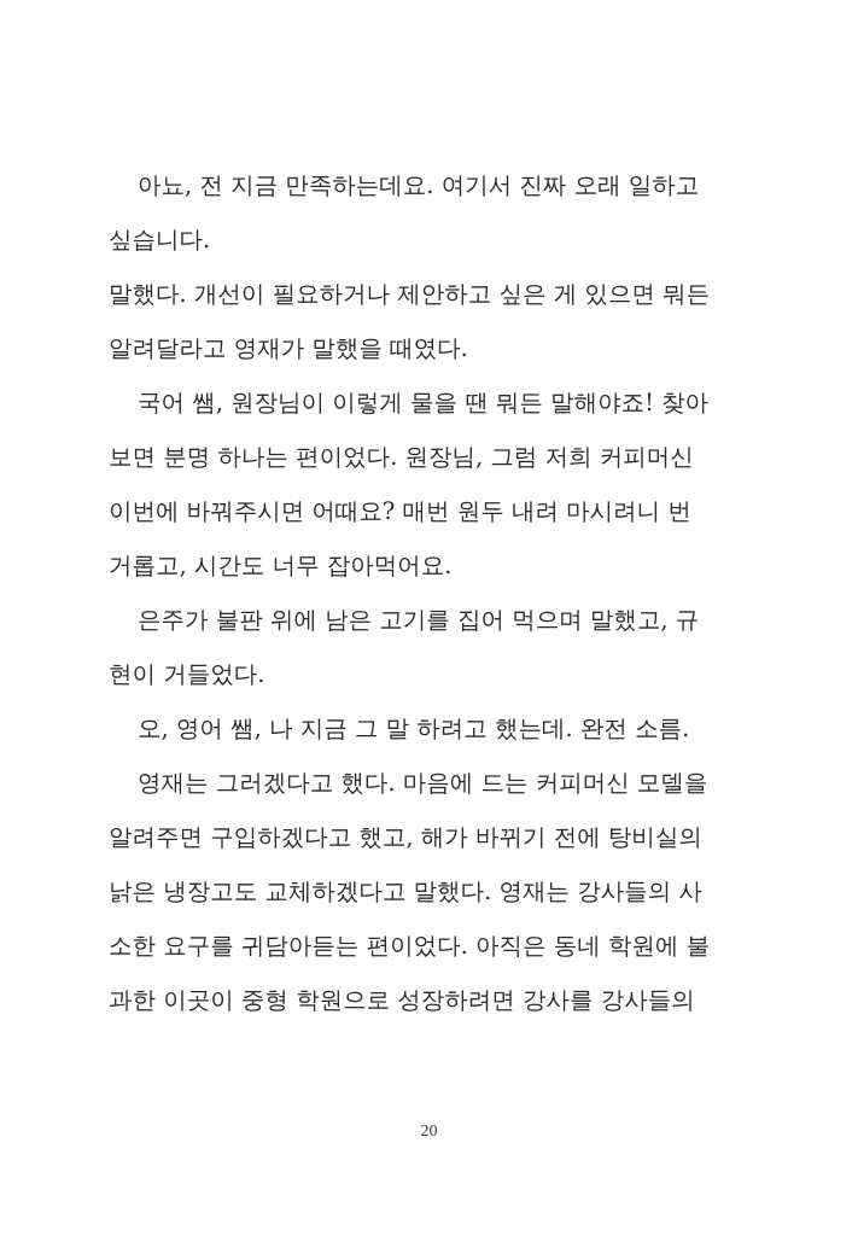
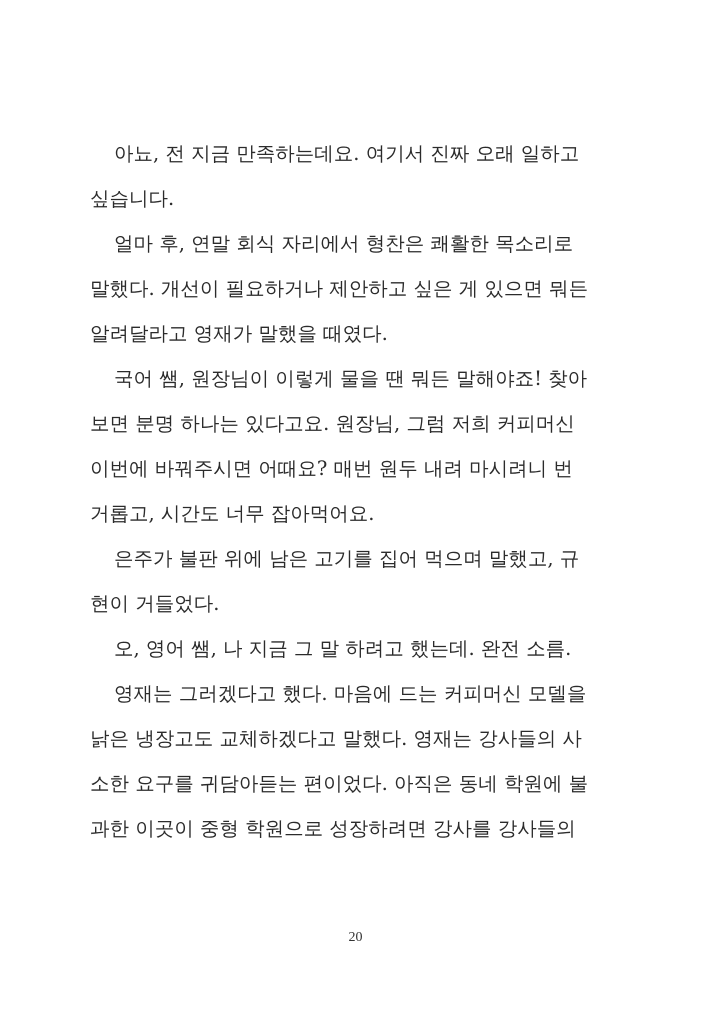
  아뇨, 전 지금 만족하는데요. 여기서 진짜 오래 일하고
  싶습니다.
+ 얼마 후, 연말 회식 자리에서 형찬은 쾌활한 목소리로
  말했다. 개선이 필요하거나 제안하고 싶은 게 있으면 뭐든
  알려달라고 영재가 말했을 때였다.
  국어 쌤, 원장님이 이렇게 물을 땐 뭐든 말해야죠! 찾아
- 보면 분명 하나는 편이었다. 원장님, 그럼 저희 커피머신
+ 보면 분명 하나는 있다고요. 원장님, 그럼 저희 커피머신
  이번에 바꿔주시면 어때요? 매번 원두 내려 마시려니 번
  거롭고, 시간도 너무 잡아먹어요.
  은주가 불판 위에 남은 고기를 집어 먹으며 말했고, 규
  현이 거들었다.
  오, 영어 쌤, 나 지금 그 말 하려고 했는데. 완전 소름.
  영재는 그러겠다고 했다. 마음에 드는 커피머신 모델을
- 알려주면 구입하겠다고 했고, 해가 바뀌기 전에 탕비실의
  낡은 냉장고도 교체하겠다고 말했다. 영재는 강사들의 사
  소한 요구를 귀담아듣는 편이었다. 아직은 동네 학원에 불
  과한 이곳이 중형 학원으로 성장하려면 강사를 강사들의
  20
